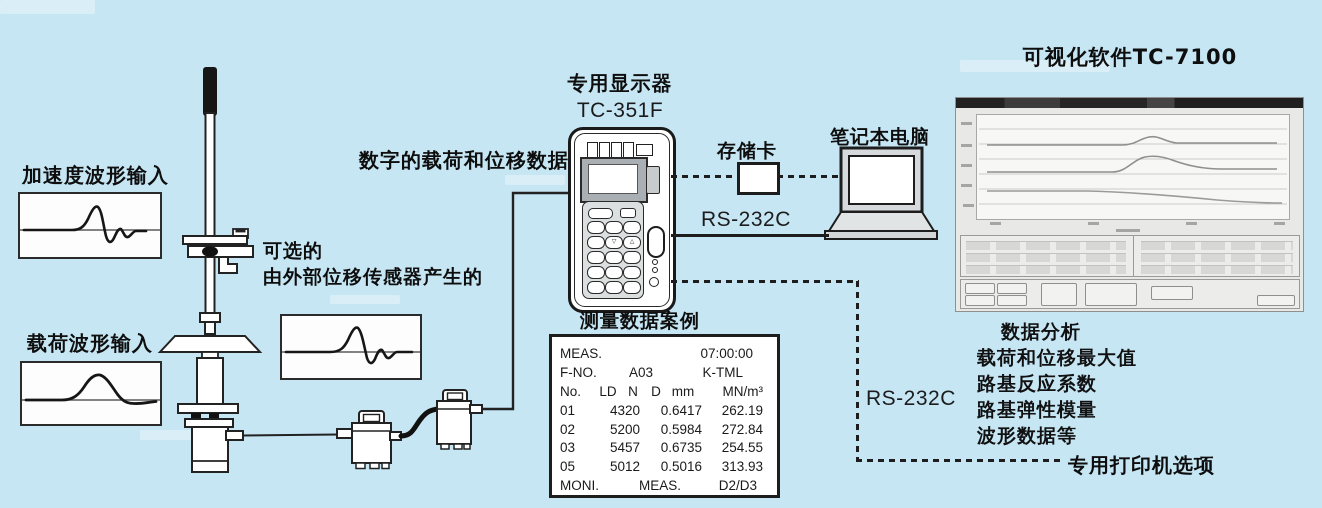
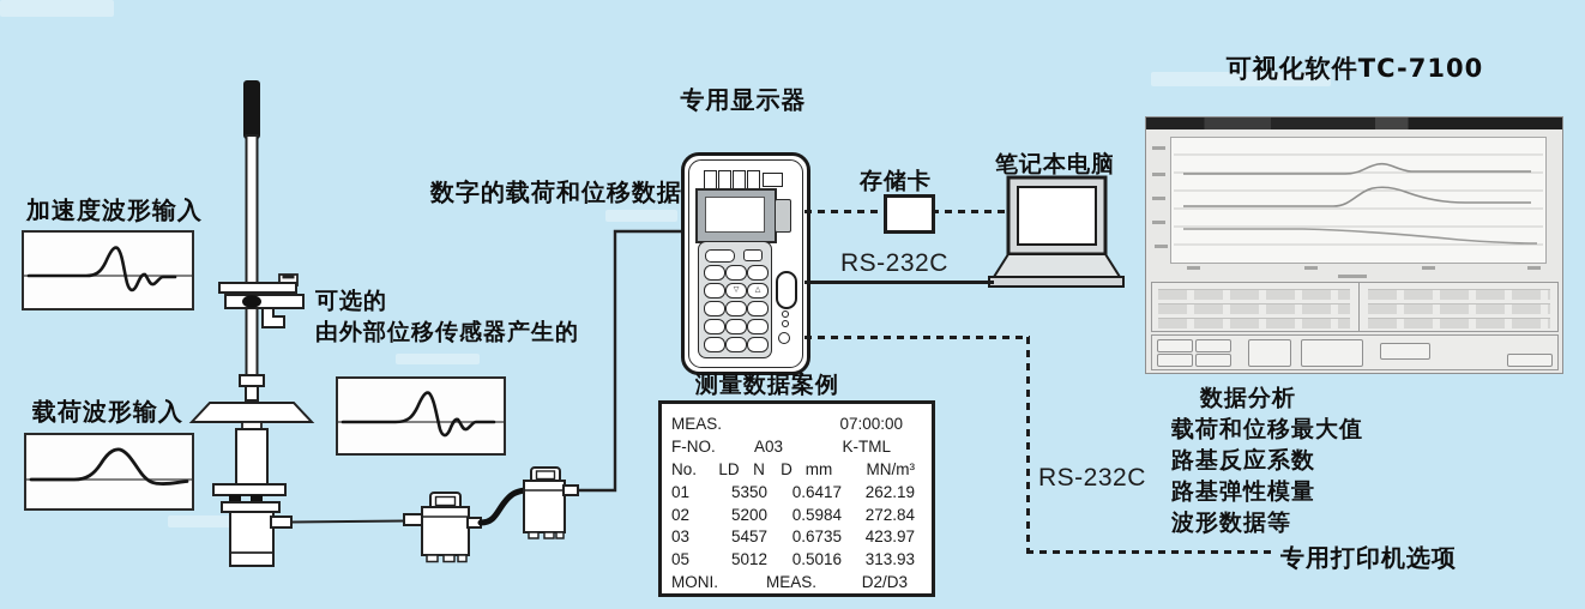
  加速度波形输入
  载荷波形输入
  可选的
  由外部位移传感器产生的
  数字的载荷和位移数据
  专用显示器
- TC-351F
  存储卡
  笔记本电脑
  RS-232C
  RS-232C
  专用打印机选项
  测量数据案例
  MEAS.
  07:00:00
  F-NO.
  A03
  K-TML
  No.
  LD
  N
  D
  mm
  MN/m³
  01
- 4320
+ 5350
  0.6417
  262.19
  02
  5200
  0.5984
  272.84
  03
  5457
  0.6735
- 254.55
+ 423.97
  05
  5012
  0.5016
  313.93
  MONI.
  MEAS.
  D2/D3
  可视化软件TC-7100
  数据分析
  载荷和位移最大值
  路基反应系数
  路基弹性模量
  波形数据等
